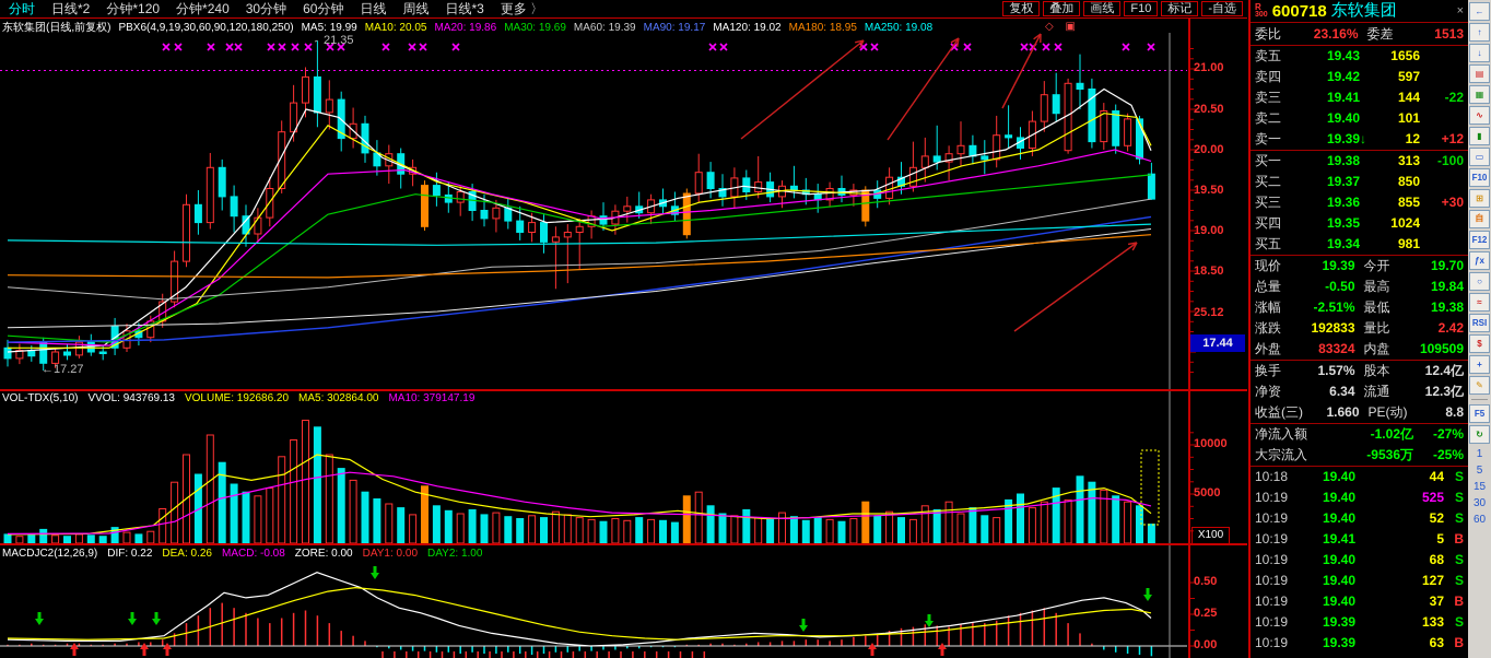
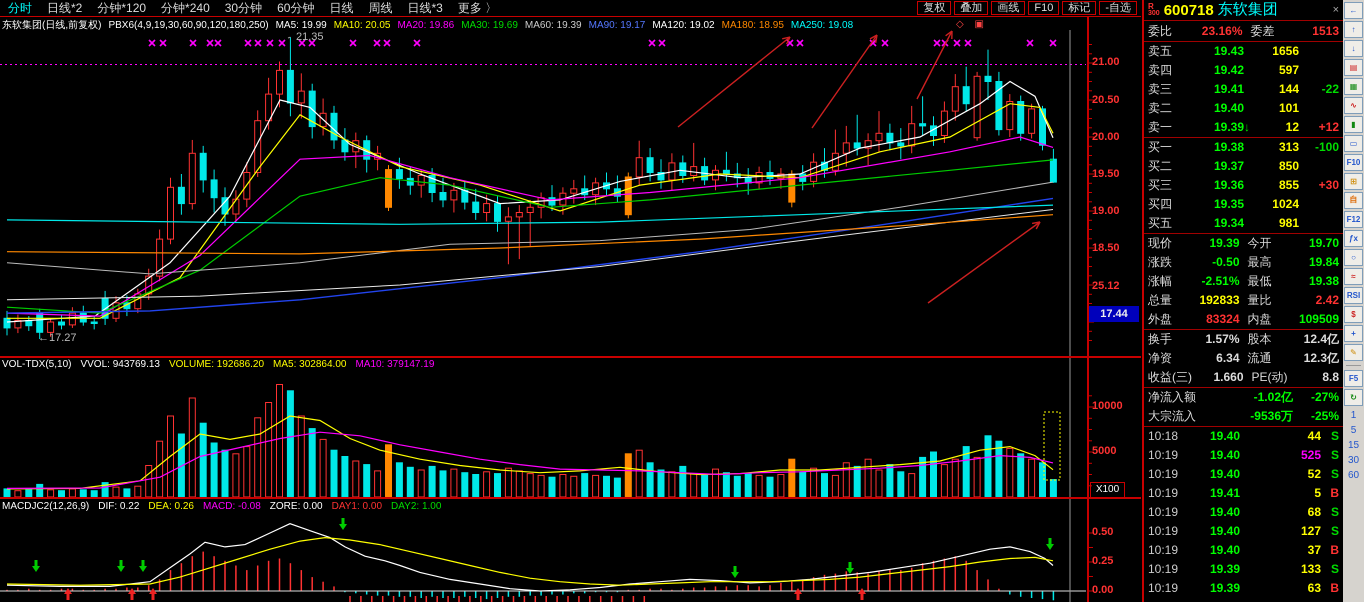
  分时
  日线*2
  分钟*120
  分钟*240
  30分钟
  60分钟
  日线
  周线
  日线*3
  更多 〉
  复权
  叠加
  画线
  F10
  标记
  -自选
  东软集团(日线,前复权)
  PBX6(4,9,19,30,60,90,120,180,250)
  MA5: 19.99
  MA10: 20.05
  MA20: 19.86
  MA30: 19.69
  MA60: 19.39
  MA90: 19.17
  MA120: 19.02
  MA180: 18.95
  MA250: 19.08
  ◇ ▣
  21.35
  ←17.27
  17.44
  VOL-TDX(5,10)
  VVOL: 943769.13
  VOLUME: 192686.20
  MA5: 302864.00
  MA10: 379147.19
  X100
  MACDJC2(12,26,9)
  DIF: 0.22
  DEA: 0.26
  MACD: -0.08
  ZORE: 0.00
  DAY1: 0.00
  DAY2: 1.00
  R
  600718
  东软集团
  ×
  委比
  23.16%
  委差
  1513
  卖五
  19.43
  1656
  卖四
  19.42
  597
  卖三
  19.41
  144
  -22
  卖二
  19.40
  101
  卖一
  19.39
  ↓
  12
  +12
  买一
  19.38
  313
  -100
  买二
  19.37
  850
  买三
  19.36
  855
  +30
  买四
  19.35
  1024
  买五
  19.34
  981
  现价
  19.39
  今开
  19.70
- 总量
+ 涨跌
  -0.50
  最高
  19.84
  涨幅
  -2.51%
  最低
  19.38
- 涨跌
+ 总量
  192833
  量比
  2.42
  外盘
  83324
  内盘
  109509
  换手
  1.57%
  股本
  12.4亿
  净资
  6.34
  流通
  12.3亿
  收益(三)
  1.660
  PE(动)
  8.8
  净流入额
  -1.02亿
  -27%
  大宗流入
  -9536万
  -25%
  10:18
  19.40
  44
  S
  10:19
  19.40
  525
  S
  10:19
  19.40
  52
  S
  10:19
  19.41
  5
  B
  10:19
  19.40
  68
  S
  10:19
  19.40
  127
  S
  10:19
  19.40
  37
  B
  10:19
  19.39
  133
  S
  10:19
  19.39
  63
  B
  ←
  ↑
  ↓
  ▤
  ▦
  ∿
  ▮
  ▭
  F10
  ⊞
  自
  F12
  ƒx
  ○
  ≈
  RSI
  $
  +
  ✎
  F5
  ↻
  1
  5
  15
  30
  60
  21.00
  20.50
  20.00
  19.50
  19.00
  18.50
  25.12
  10000
  5000
  0.50
  0.25
  0.00
